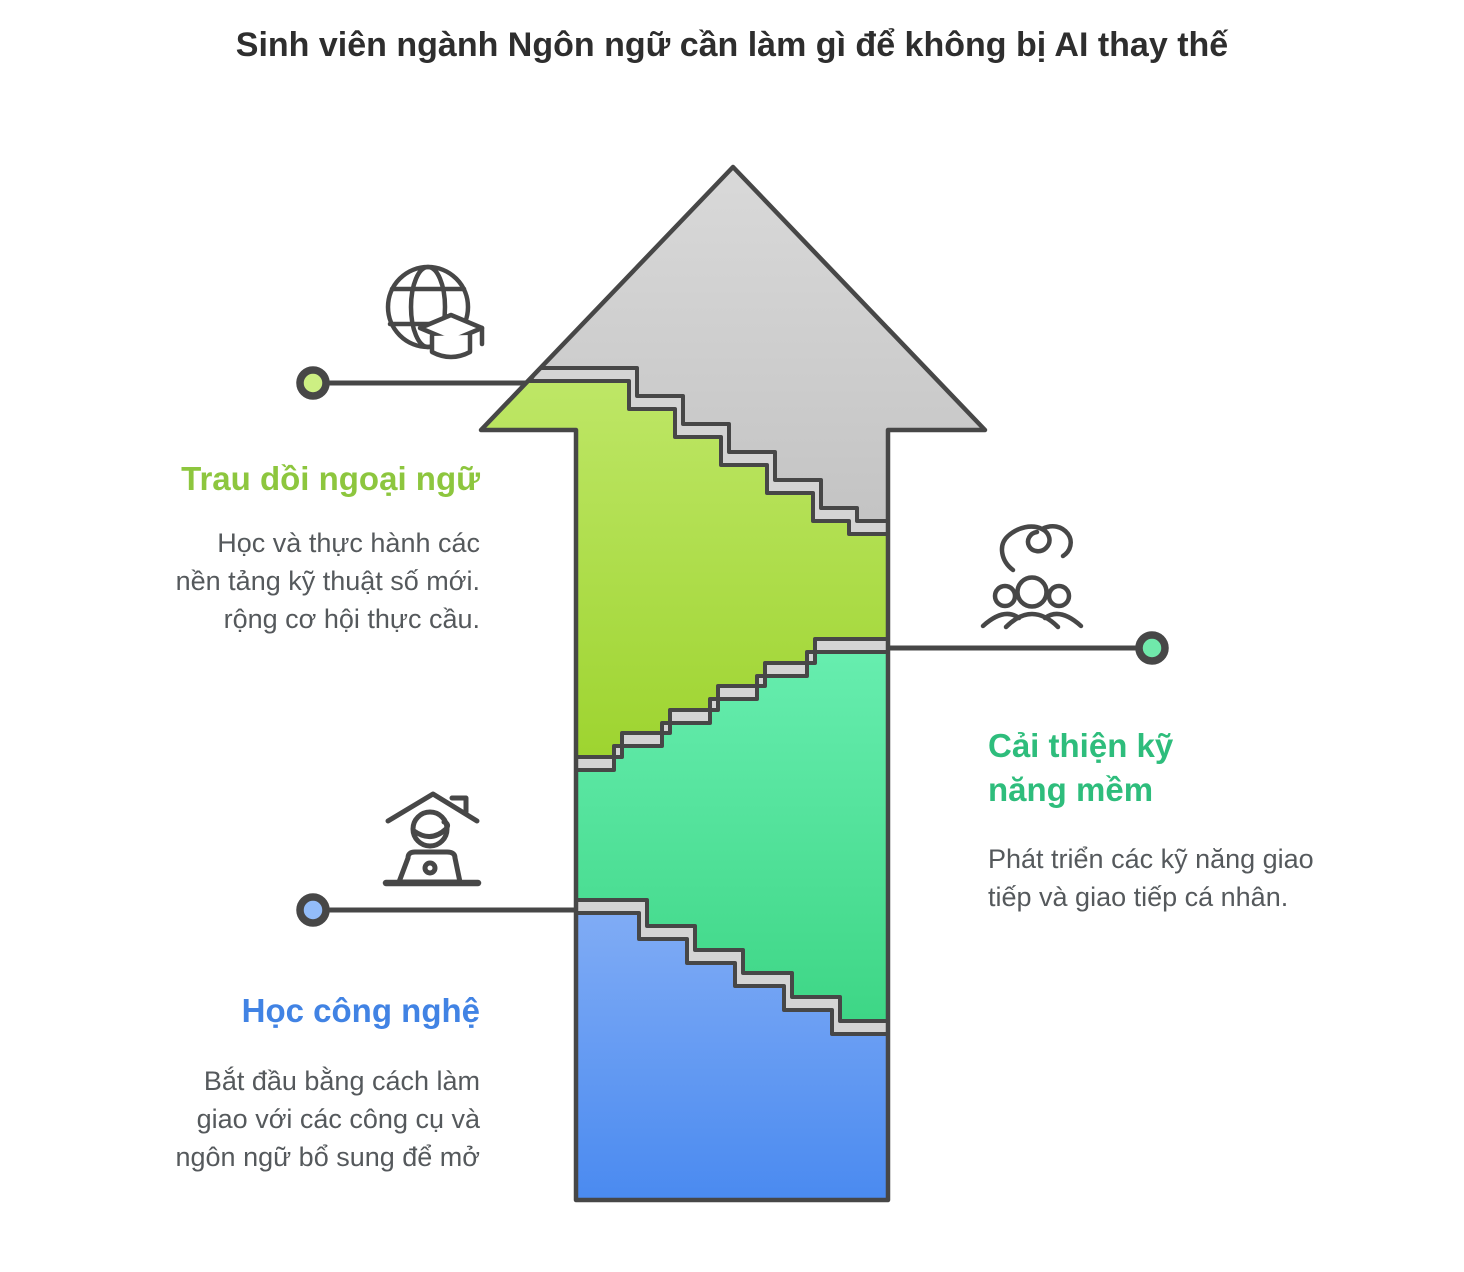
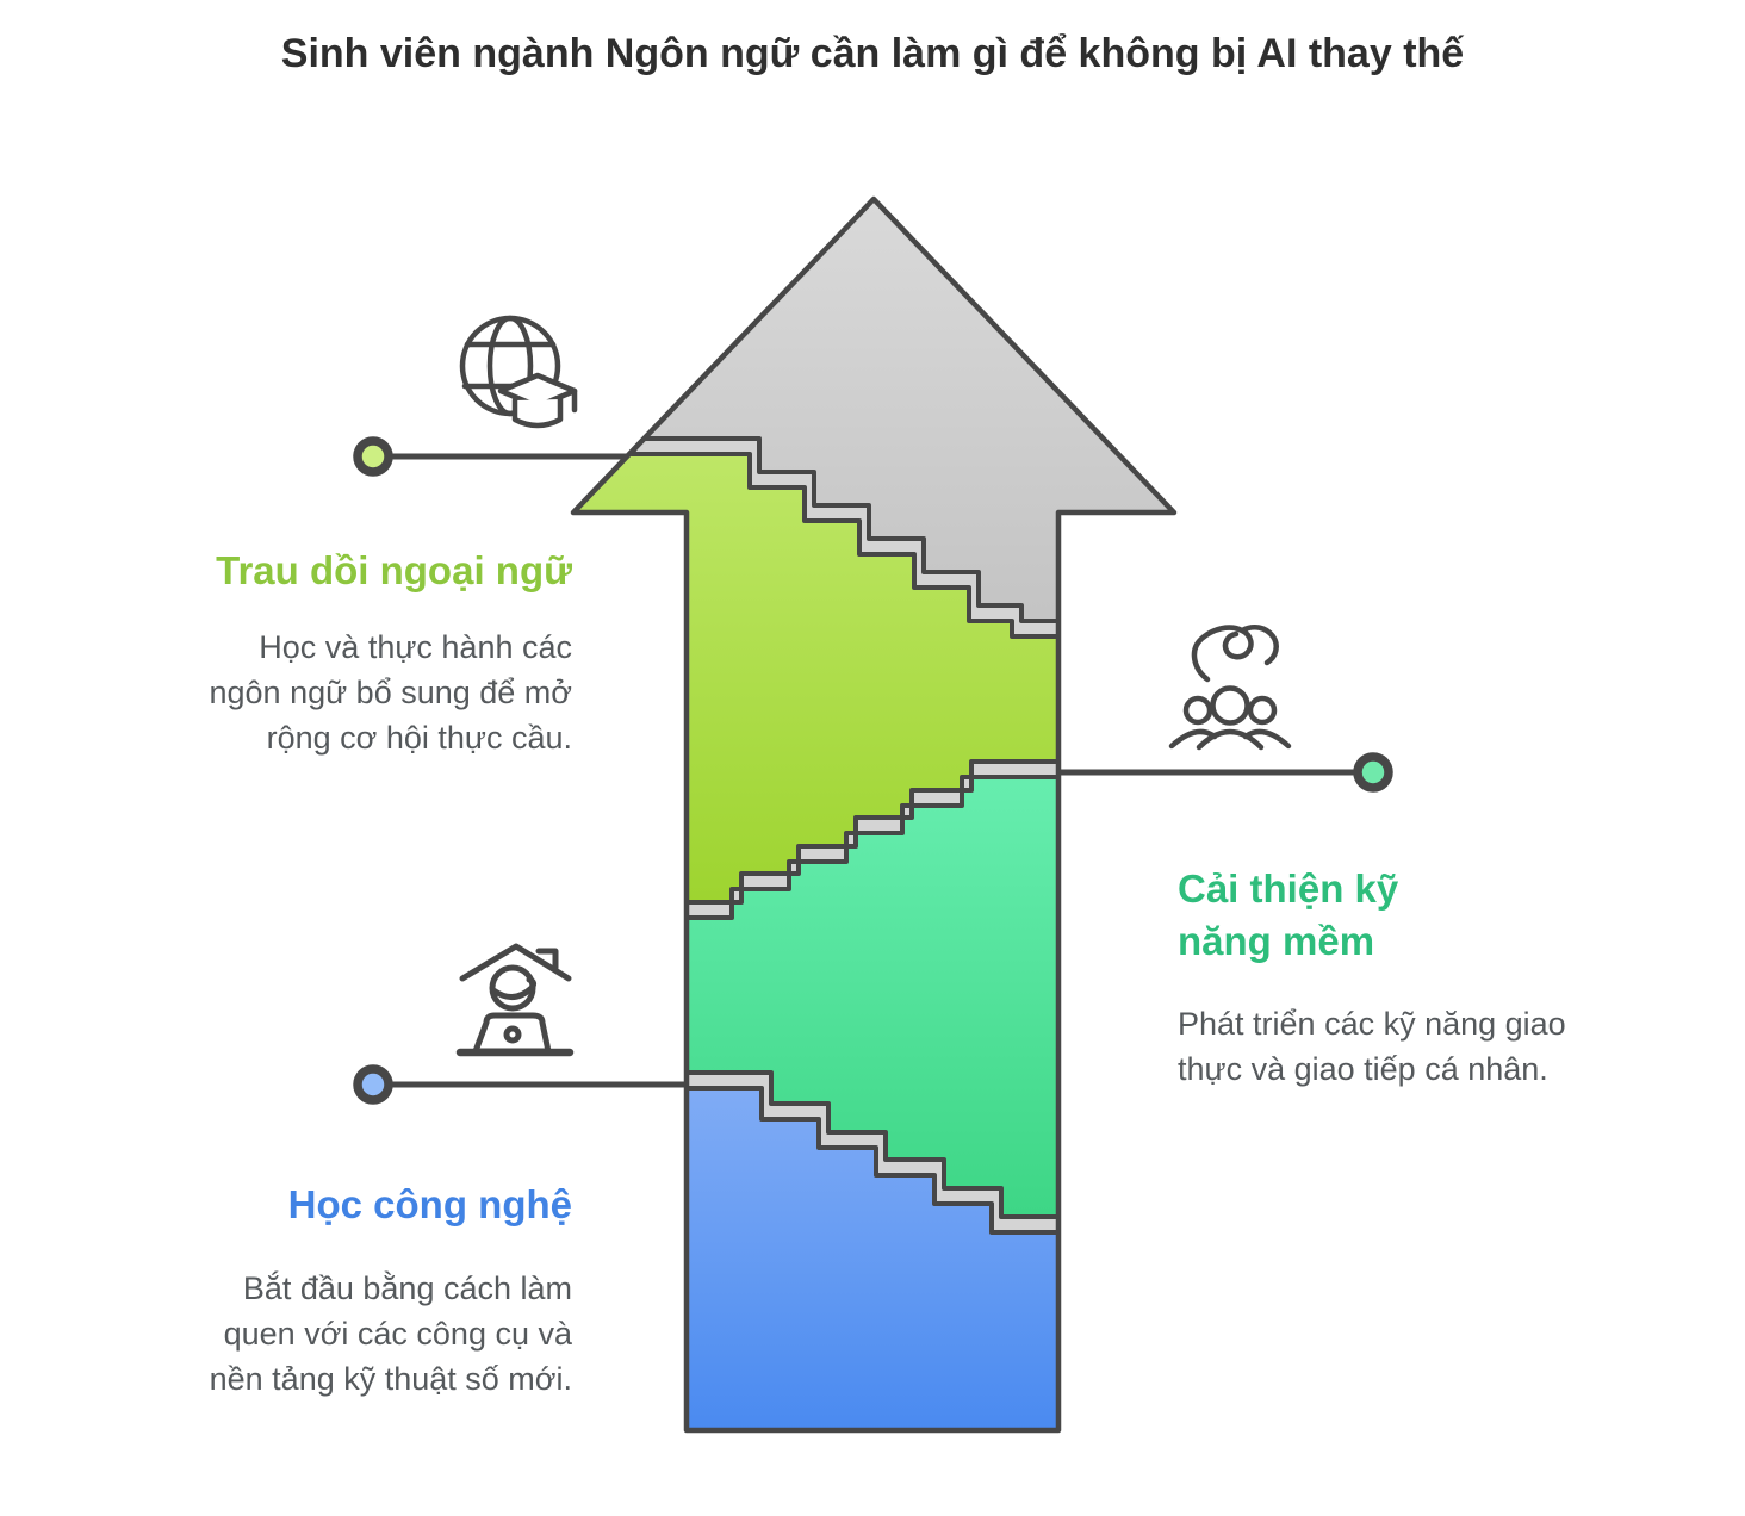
  Sinh viên ngành Ngôn ngữ cần làm gì để không bị AI thay thế
  Trau dồi ngoại ngữ
  Học và thực hành các
- nền tảng kỹ thuật số mới.
+ ngôn ngữ bổ sung để mở
  rộng cơ hội thực cầu.
  Cải thiện kỹ
  năng mềm
  Phát triển các kỹ năng giao
- tiếp và giao tiếp cá nhân.
+ thực và giao tiếp cá nhân.
  Học công nghệ
  Bắt đầu bằng cách làm
- giao với các công cụ và
+ quen với các công cụ và
- ngôn ngữ bổ sung để mở
+ nền tảng kỹ thuật số mới.
